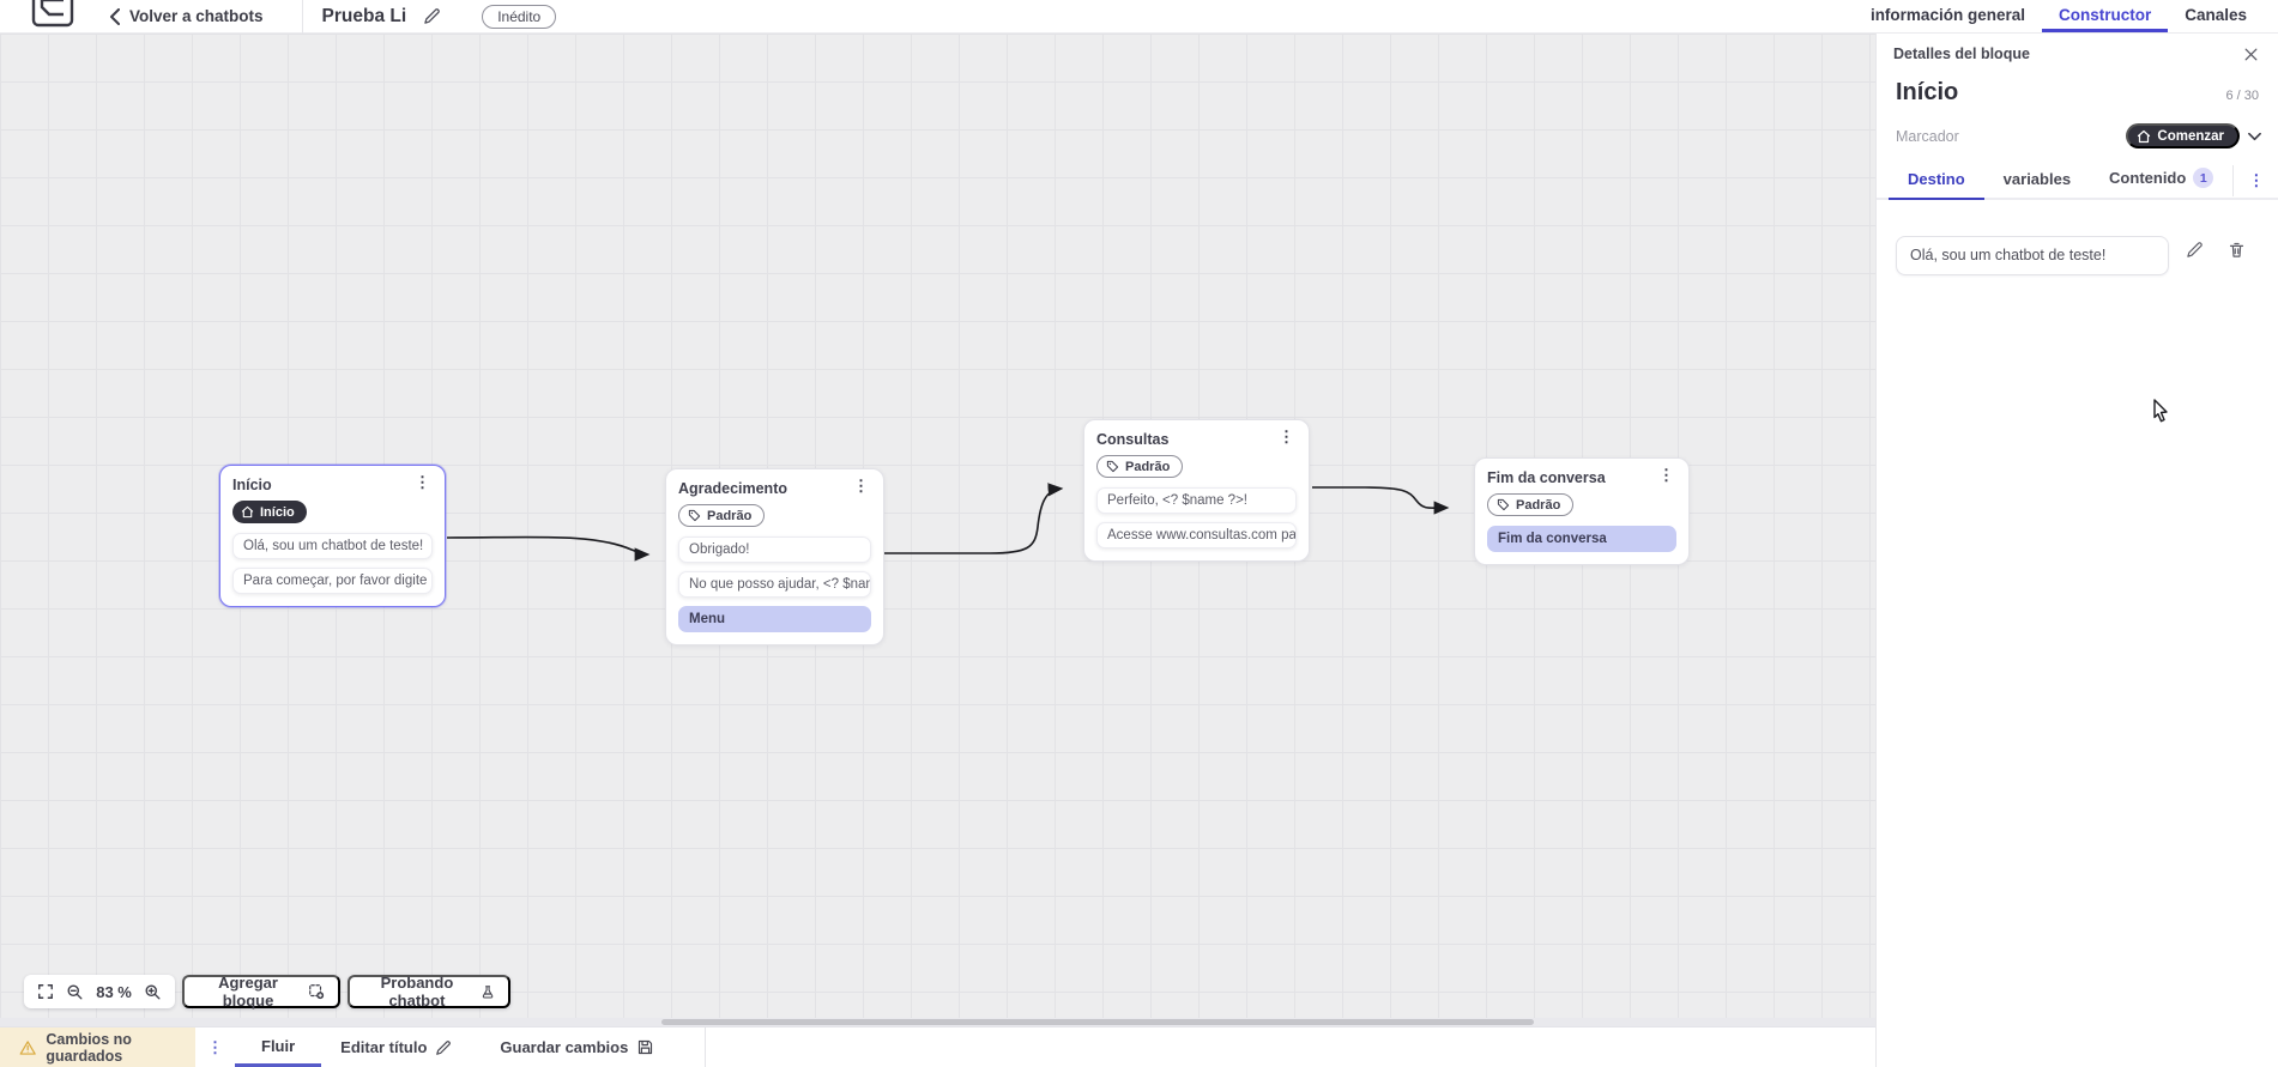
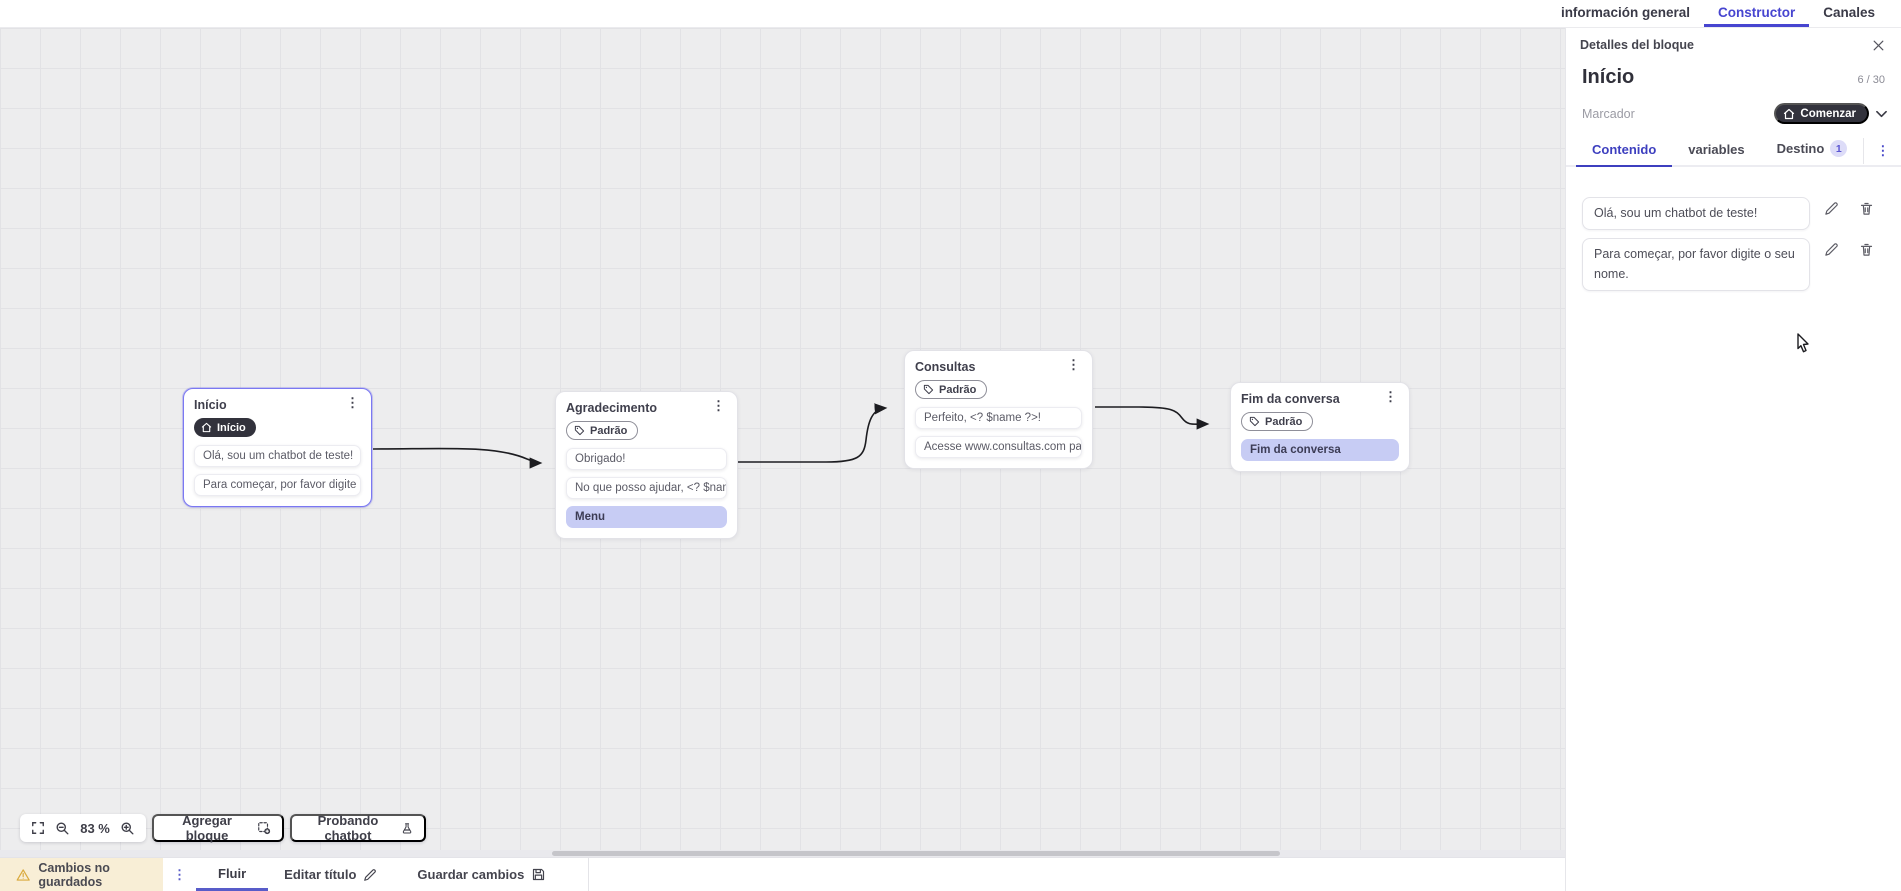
- Volver a chatbots
- Prueba Li
- Inédito
  información general
  Constructor
  Canales
  Início
  ⋮
  Início
  Olá, sou um chatbot de teste!
  Para começar, por favor digite
  Agradecimento
  ⋮
  Padrão
  Obrigado!
  No que posso ajudar, <? $na
  Menu
  Consultas
  ⋮
  Padrão
  Perfeito, <? $name ?>!
  Acesse www.consultas.com pa
  Fim da conversa
  ⋮
  Padrão
  Fim da conversa
  83 %
  Agregar bloque
  Probando chatbot
  Detalles del bloque
  Início
  6 / 30
  Marcador
  Comenzar
- Destino
+ Contenido
  variables
- Contenido
+ Destino
  1
  ⋮
  Olá, sou um chatbot de teste!
+ Para começar, por favor digite o seu nome.
  Cambios no guardados
  ⋮
  Fluir
  Editar título
  Guardar cambios
